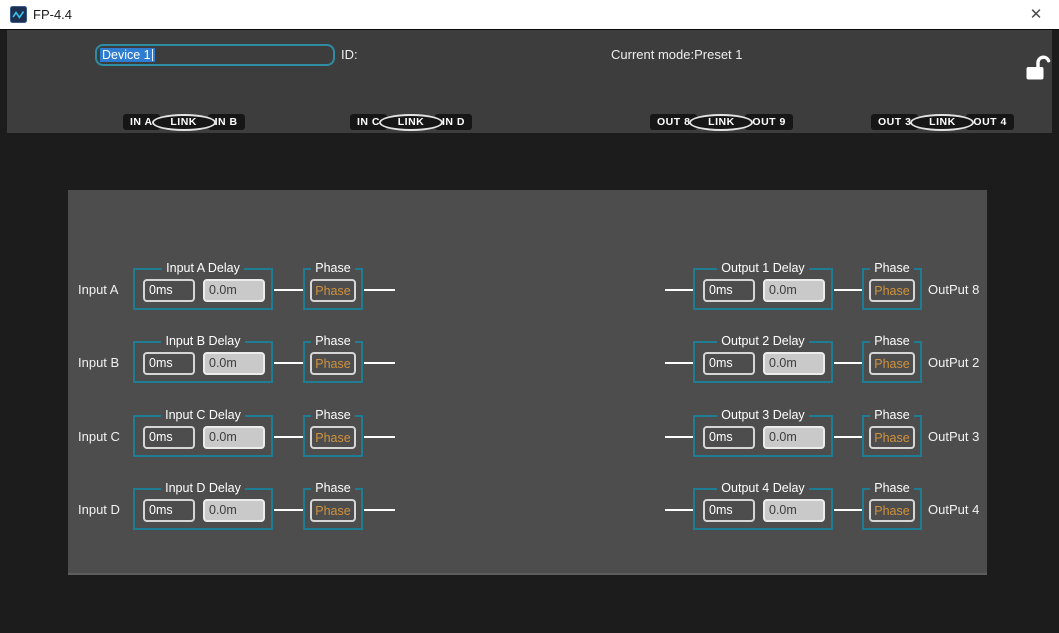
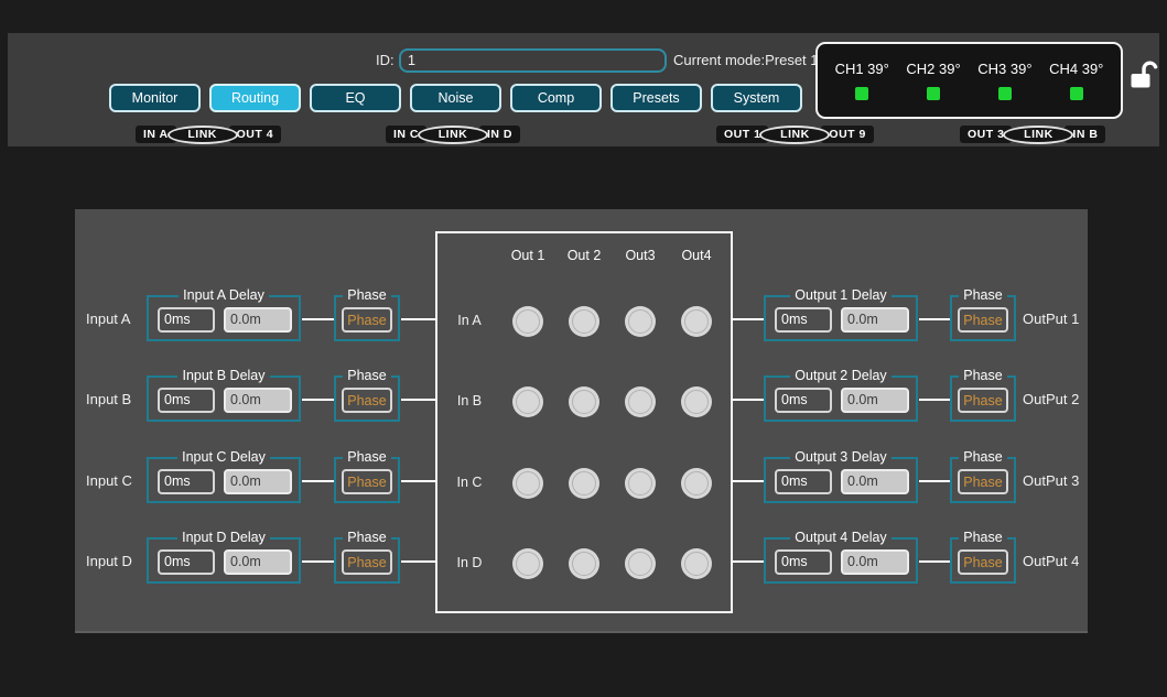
- FP-4.4
- ✕
- Device 1
  ID:
+ 1
  Current mode:Preset 1
+ Monitor
+ Routing
+ EQ
+ Noise
+ Comp
+ Presets
+ System
+ CH1 39°
+ CH2 39°
+ CH3 39°
+ CH4 39°
  IN A
  LINK
- IN B
+ OUT 4
  IN C
  LINK
  IN D
- OUT 8
+ OUT 1
  LINK
  OUT 9
  OUT 3
  LINK
- OUT 4
+ IN B
  Input A
  Input B
  Input C
  Input D
  Input A Delay
  0ms
  0.0m
  Input B Delay
  0ms
  0.0m
  Input C Delay
  0ms
  0.0m
  Input D Delay
  0ms
  0.0m
  Phase
  Phase
  Phase
  Phase
  Phase
  Phase
  Phase
  Phase
+ Out 1
+ Out 2
+ Out3
+ Out4
+ In A
+ In B
+ In C
+ In D
  Output 1 Delay
  0ms
  0.0m
  Output 2 Delay
  0ms
  0.0m
  Output 3 Delay
  0ms
  0.0m
  Output 4 Delay
  0ms
  0.0m
  Phase
  Phase
  Phase
  Phase
  Phase
  Phase
  Phase
  Phase
- OutPut 8
+ OutPut 1
  OutPut 2
  OutPut 3
  OutPut 4
